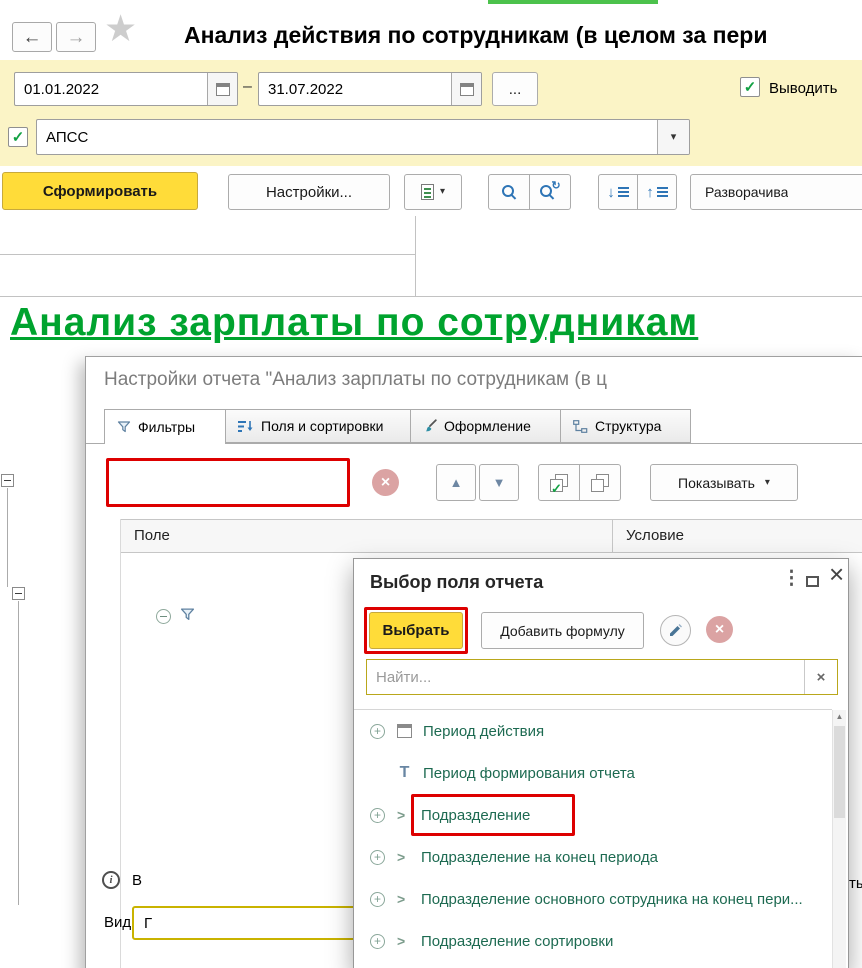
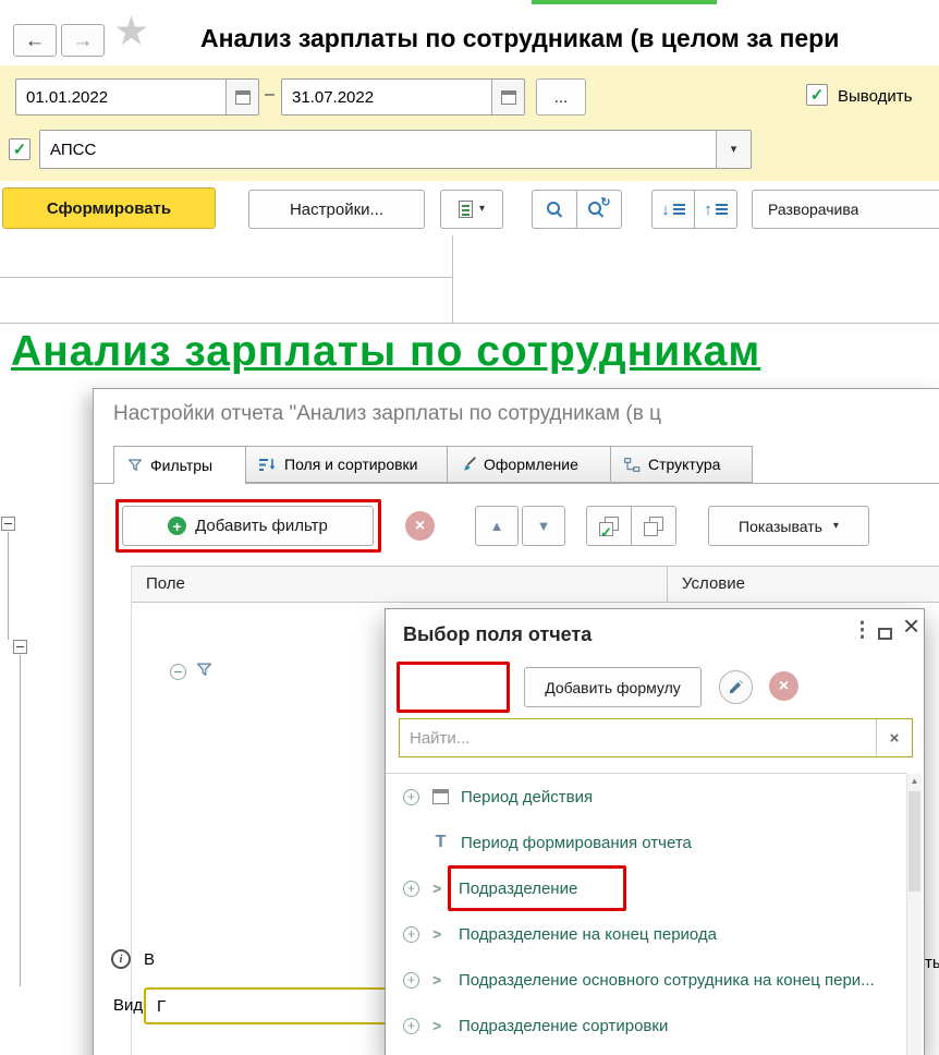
- Анализ действия по сотрудникам (в целом за пери
+ Анализ зарплаты по сотрудникам (в целом за пери
  01.01.2022
  –
  31.07.2022
  ...
  Выводить
  АПСС
  Сформировать
  Настройки...
  Разворачива
  Анализ зарплаты по сотрудникам
  Настройки отчета "Анализ зарплаты по сотрудникам (в ц
  Фильтры
  Поля и сортировки
  Оформление
  Структура
+ Добавить фильтр
  Показывать
  Поле
  Условие
  В
  ты
  Вид
  Г
  Выбор поля отчета
- Выбрать
  Добавить формулу
  Найти...
  Период действия
  Период формирования отчета
  Подразделение
  Подразделение на конец периода
  Подразделение основного сотрудника на конец пери...
  Подразделение сортировки
